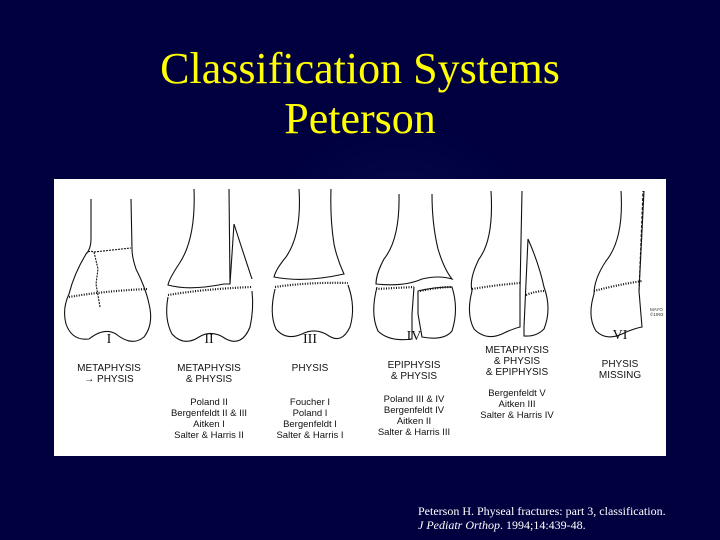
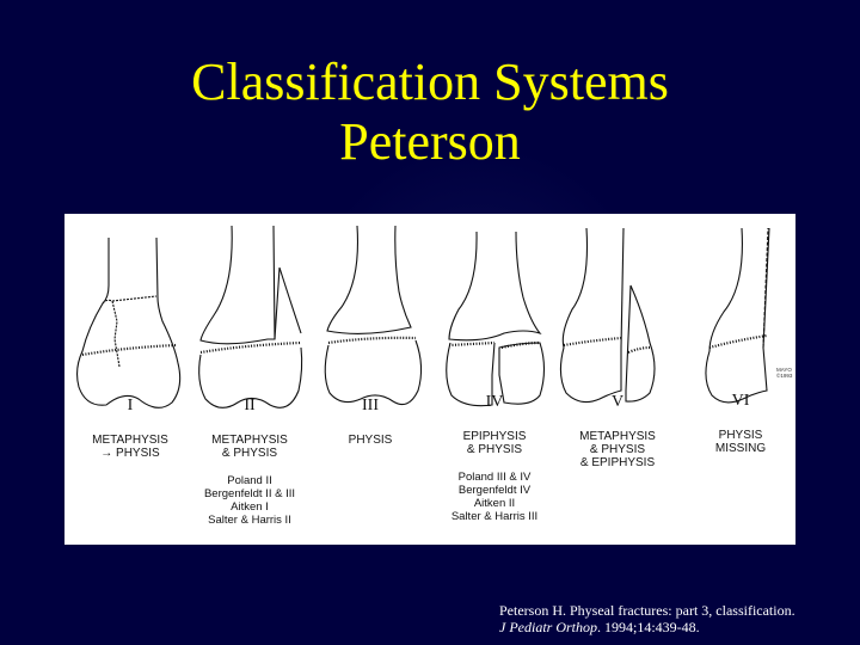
  Classification Systems
  Peterson
  I
  METAPHYSIS
  → PHYSIS
  II
  METAPHYSIS
  & PHYSIS
  Poland II
  Bergenfeldt II & III
  Aitken I
  Salter & Harris II
  III
  PHYSIS
- Foucher I
- Poland I
- Bergenfeldt I
- Salter & Harris I
  IV
  EPIPHYSIS
  & PHYSIS
  Poland III & IV
  Bergenfeldt IV
  Aitken II
  Salter & Harris III
+ V
  METAPHYSIS
  & PHYSIS
  & EPIPHYSIS
- Bergenfeldt V
- Aitken III
- Salter & Harris IV
  VI
  PHYSIS
  MISSING
  Peterson H. Physeal fractures: part 3, classification.
  J Pediatr Orthop. 1994;14:439-48.
